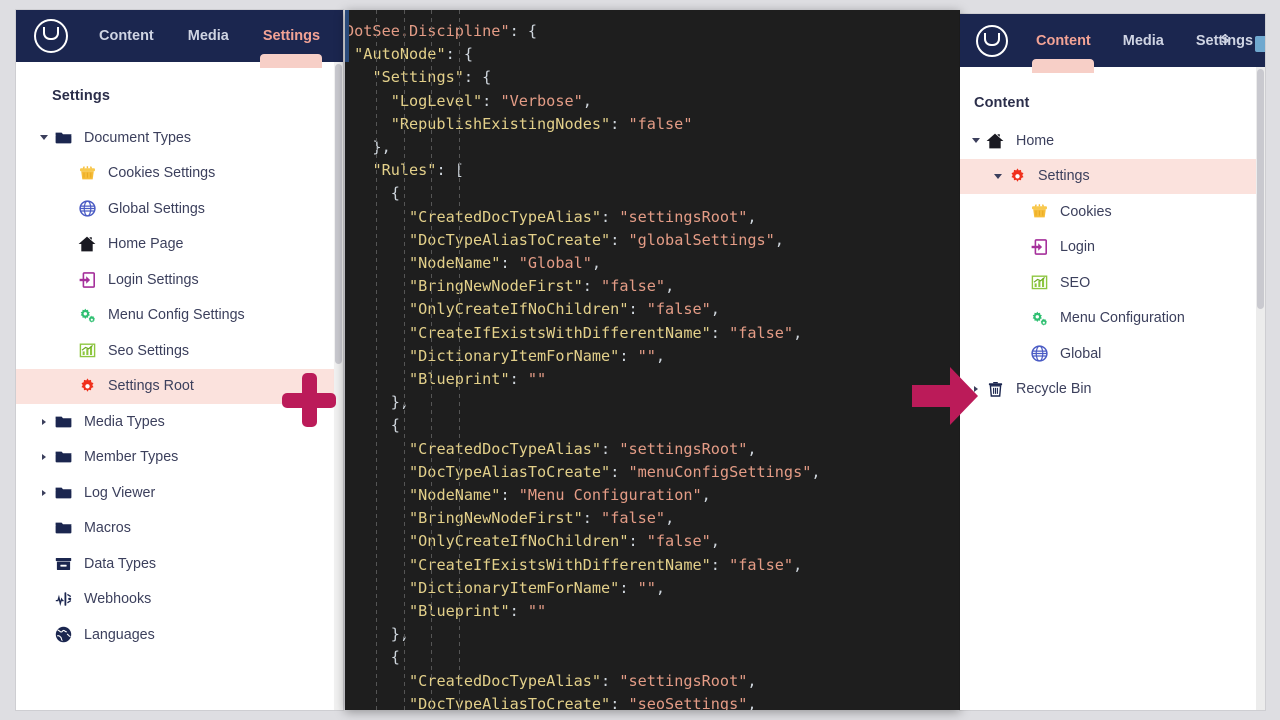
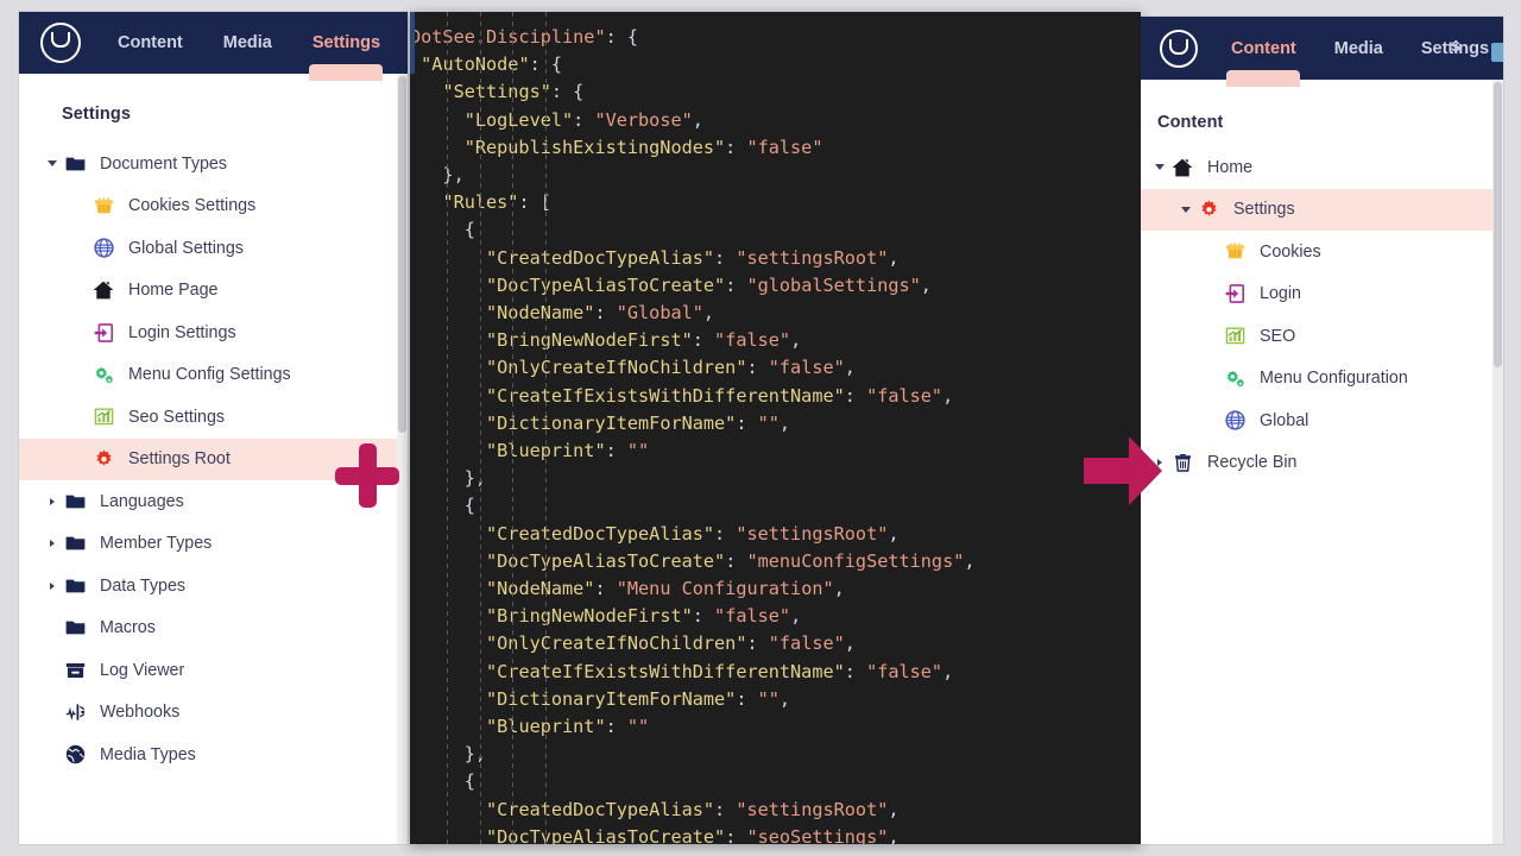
  Content
  Media
  Settings
  Settings
  Document Types
  Cookies Settings
  Global Settings
  Home Page
  Login Settings
  Menu Config Settings
  Seo Settings
  Settings Root
- Media Types
+ Languages
  Member Types
- Log Viewer
+ Data Types
  Macros
- Data Types
+ Log Viewer
  Webhooks
- Languages
+ Media Types
  DotSeeDiciline": { "Autood": { "Setigs : { "ogevl": "Verbose", "epblshExistingNodes": "false" }, "Rues : { "CeaedDocTypeAlias": "settingsRoot", "DcTpeAliasToCreate": "globalSettings", "Ndeame": "Global", "BinNewNodeFirst": "false", "OlyreateIfNoChildren": "false", "CeaeIfExistsWithDifferentName": "false", "DctonaryItemForName": "", "Buerint": "" } { "CeaedDocTypeAlias": "settingsRoot", "DcTpeAliasToCreate": "menuConfigSettings", "Ndeame": "Menu Configuration", "BinNewNodeFirst": "false", "OlyreateIfNoChildren": "false", "CeaeIfExistsWithDifferentName": "false", "DctonaryItemForName": "", "Buerint": "" } { "CeaedDocTypeAlias": "settingsRoot", "DcTpeAliasToCreate": "seoSettings",
  Content
  Media
  Settings
  s
  Content
  Home
  Settings
  Cookies
  Login
  SEO
  Menu Configuration
  Global
  Recycle Bin
